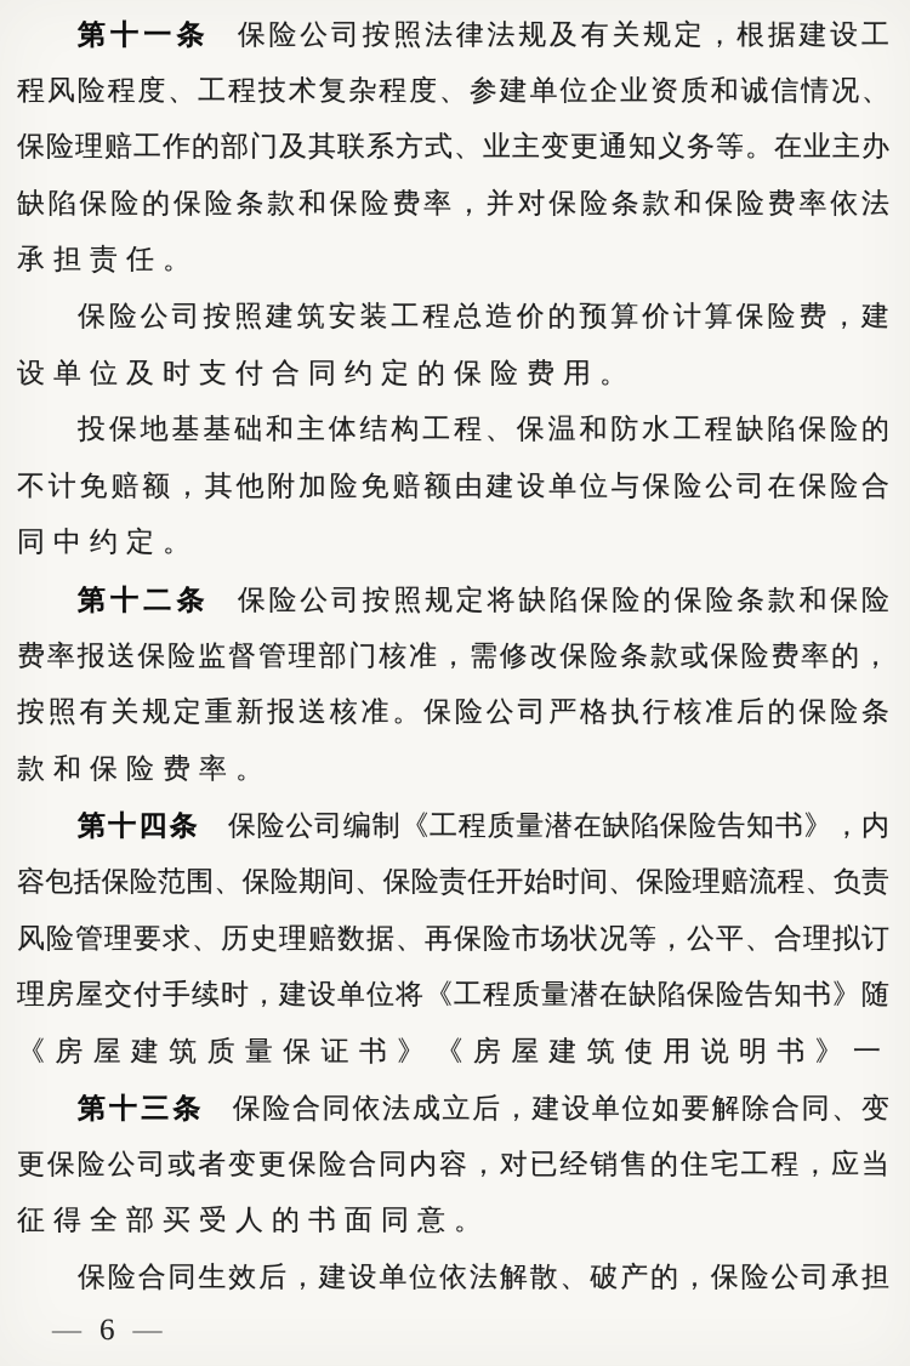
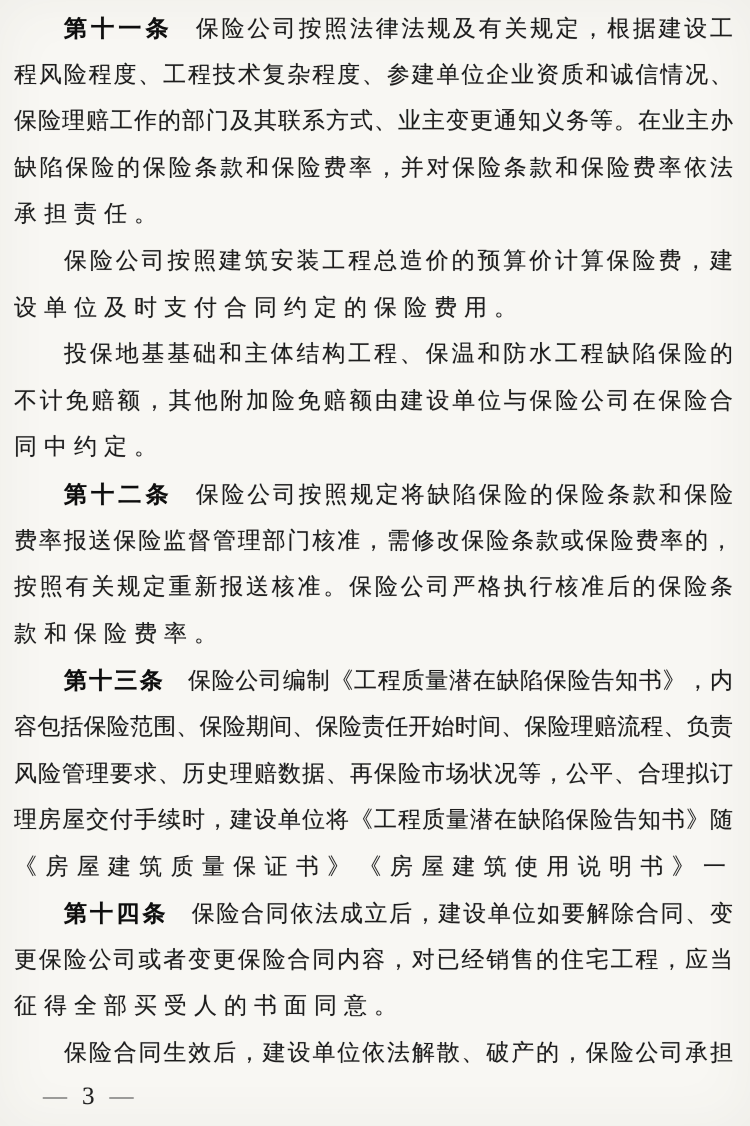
  第十一条 保险公司按照法律法规及有关规定，根据建设工
  程风险程度、工程技术复杂程度、参建单位企业资质和诚信情况、
  保险理赔工作的部门及其联系方式、业主变更通知义务等。在业主办
  缺陷保险的保险条款和保险费率，并对保险条款和保险费率依法
  承担责任。
  保险公司按照建筑安装工程总造价的预算价计算保险费，建
  设单位及时支付合同约定的保险费用。
  投保地基基础和主体结构工程、保温和防水工程缺陷保险的
  不计免赔额，其他附加险免赔额由建设单位与保险公司在保险合
  同中约定。
  第十二条 保险公司按照规定将缺陷保险的保险条款和保险
  费率报送保险监督管理部门核准，需修改保险条款或保险费率的，
  按照有关规定重新报送核准。保险公司严格执行核准后的保险条
  款和保险费率。
- 第十四条 保险公司编制《工程质量潜在缺陷保险告知书》，内
+ 第十三条 保险公司编制《工程质量潜在缺陷保险告知书》，内
  容包括保险范围、保险期间、保险责任开始时间、保险理赔流程、负责
  风险管理要求、历史理赔数据、再保险市场状况等，公平、合理拟订
  理房屋交付手续时，建设单位将《工程质量潜在缺陷保险告知书》随
  《房屋建筑质量保证书》《房屋建筑使用说明书》一
- 第十三条 保险合同依法成立后，建设单位如要解除合同、变
+ 第十四条 保险合同依法成立后，建设单位如要解除合同、变
  更保险公司或者变更保险合同内容，对已经销售的住宅工程，应当
  征得全部买受人的书面同意。
  保险合同生效后，建设单位依法解散、破产的，保险公司承担
- — 6 —
+ — 3 —
